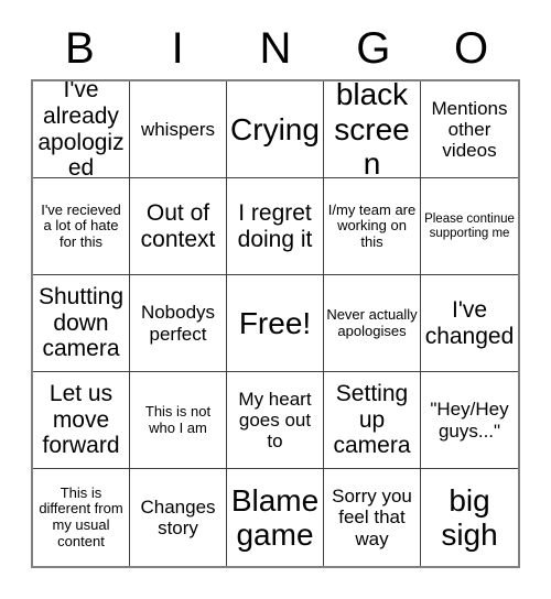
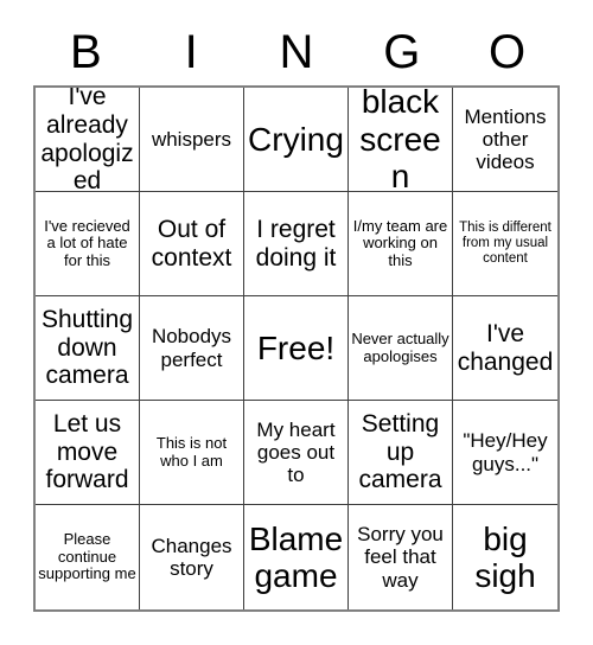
  B
  I
  N
  G
  O
  I've already apologized
  whispers
  Crying
  black screen
  Mentions other videos
  I've recieved a lot of hate for this
  Out of context
  I regret doing it
  I/my team are working on this
- Please continue supporting me
+ This is different from my usual content
  Shutting down camera
  Nobodys perfect
  Free!
  Never actually apologises
  I've changed
  Let us move forward
  This is not who I am
  My heart goes out to
  Setting up camera
  "Hey/Hey guys..."
- This is different from my usual content
+ Please continue supporting me
  Changes story
  Blame game
  Sorry you feel that way
  big sigh
